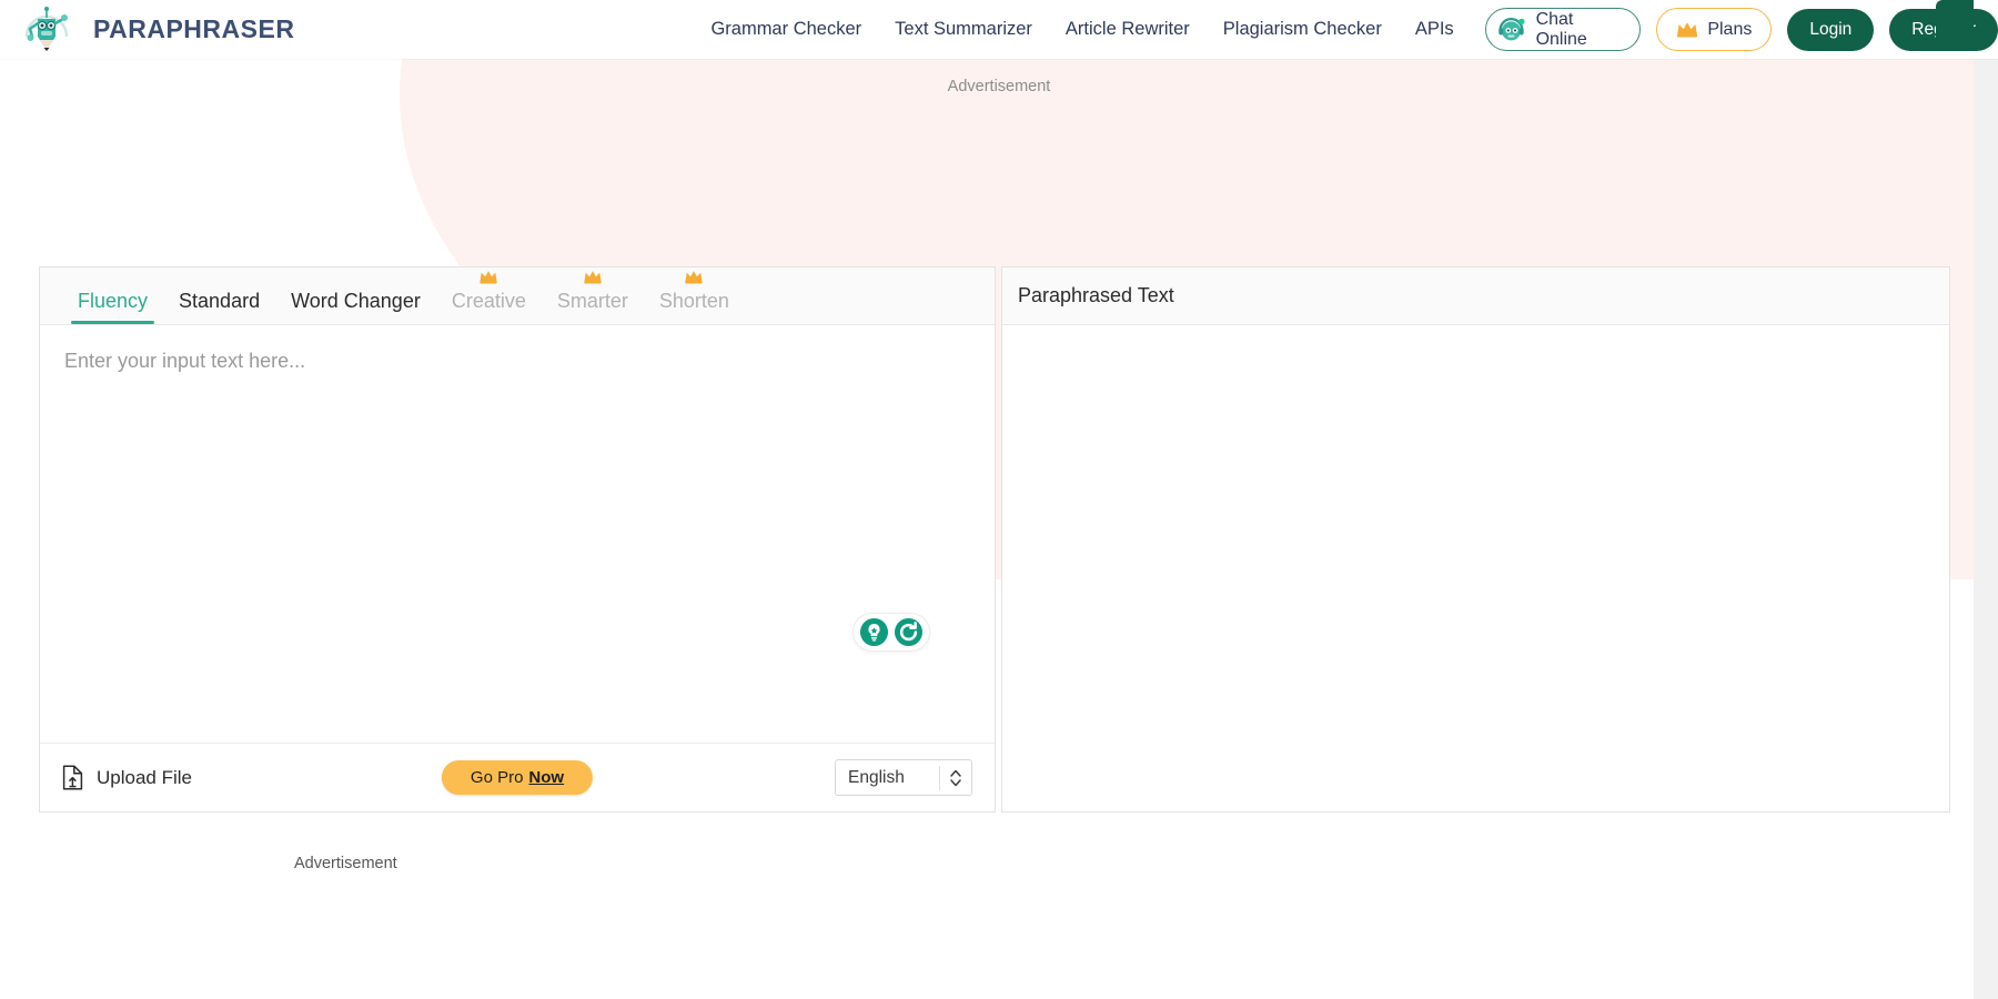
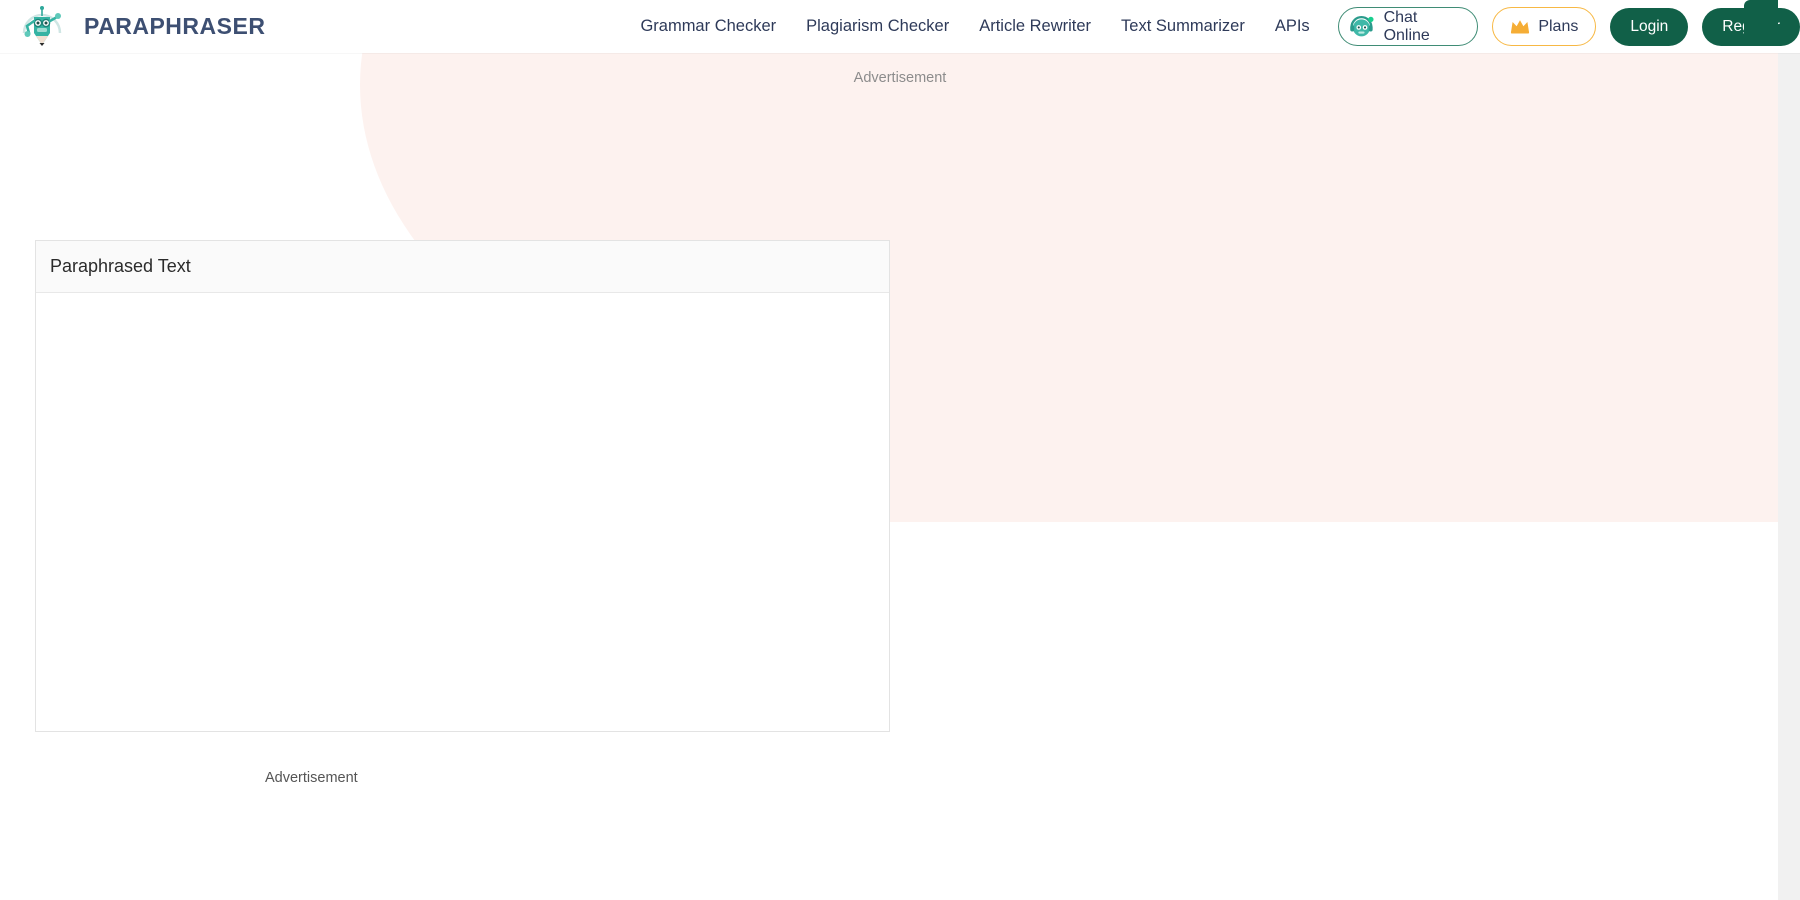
  PARAPHRASER
  Grammar Checker
- Text Summarizer
+ Plagiarism Checker
  Article Rewriter
- Plagiarism Checker
+ Text Summarizer
  APIs
  Chat Online
  Plans
  Login
  Advertisement
  Advertisement
- Fluency
- Standard
- Word Changer
- Creative
- Smarter
- Shorten
- Enter your input text here...
- Upload File
- Go Pro
- Now
- English
  Paraphrased Text
